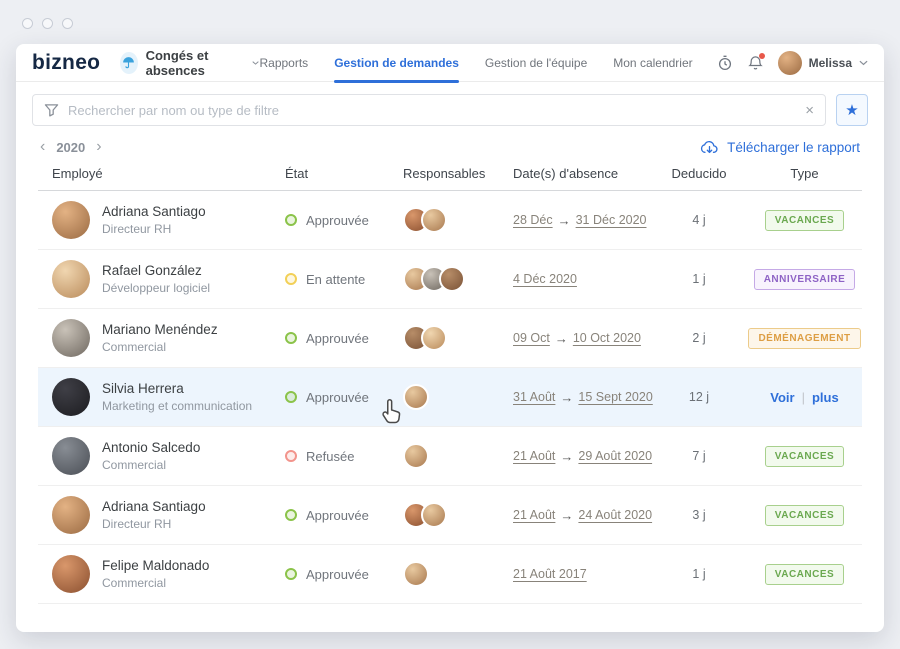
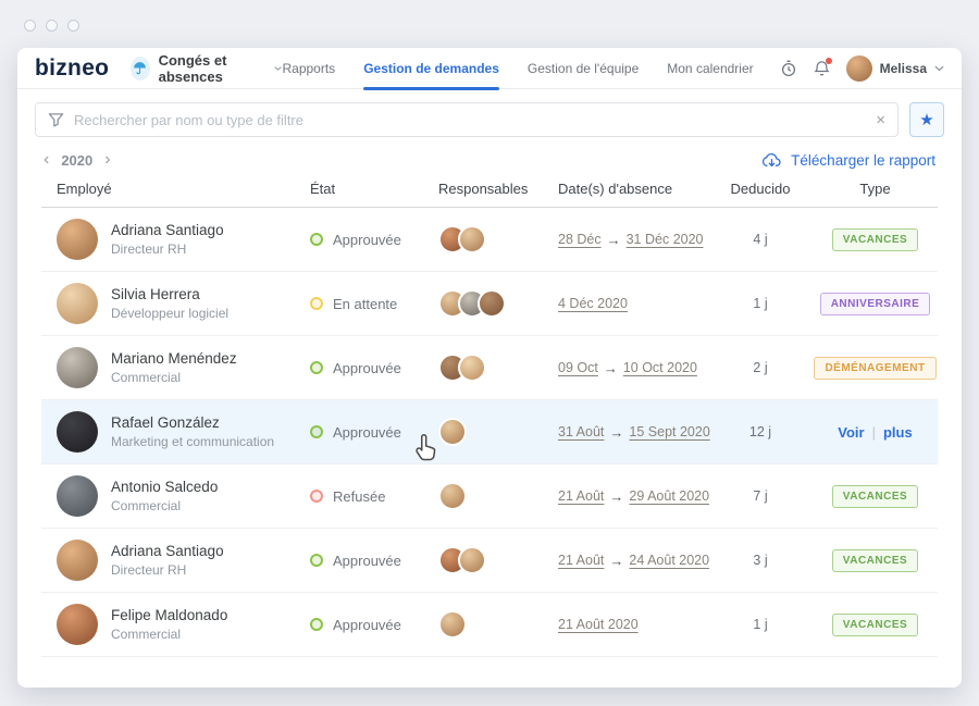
  bizneo
  Congés et absences
  Rapports
  Gestion de demandes
  Gestion de l'équipe
  Mon calendrier
  Melissa
  Rechercher par nom ou type de filtre
  ×
  ★
  ‹
  2020
  ›
  Télécharger le rapport
  Employé
  État
  Responsables
  Date(s) d'absence
  Deducido
  Type
  Adriana Santiago
  Directeur RH
  Approuvée
  28 Déc
  →
  31 Déc 2020
  4 j
  VACANCES
- Rafael González
+ Silvia Herrera
  Développeur logiciel
  En attente
  4 Déc 2020
  1 j
  ANNIVERSAIRE
  Mariano Menéndez
  Commercial
  Approuvée
  09 Oct
  →
  10 Oct 2020
  2 j
  DÉMÉNAGEMENT
- Silvia Herrera
+ Rafael González
  Marketing et communication
  Approuvée
  31 Août
  →
  15 Sept 2020
  12 j
  Voir
  |
  plus
  Antonio Salcedo
  Commercial
  Refusée
  21 Août
  →
  29 Août 2020
  7 j
  VACANCES
  Adriana Santiago
  Directeur RH
  Approuvée
  21 Août
  →
  24 Août 2020
  3 j
  VACANCES
  Felipe Maldonado
  Commercial
  Approuvée
- 21 Août 2017
+ 21 Août 2020
  1 j
  VACANCES
